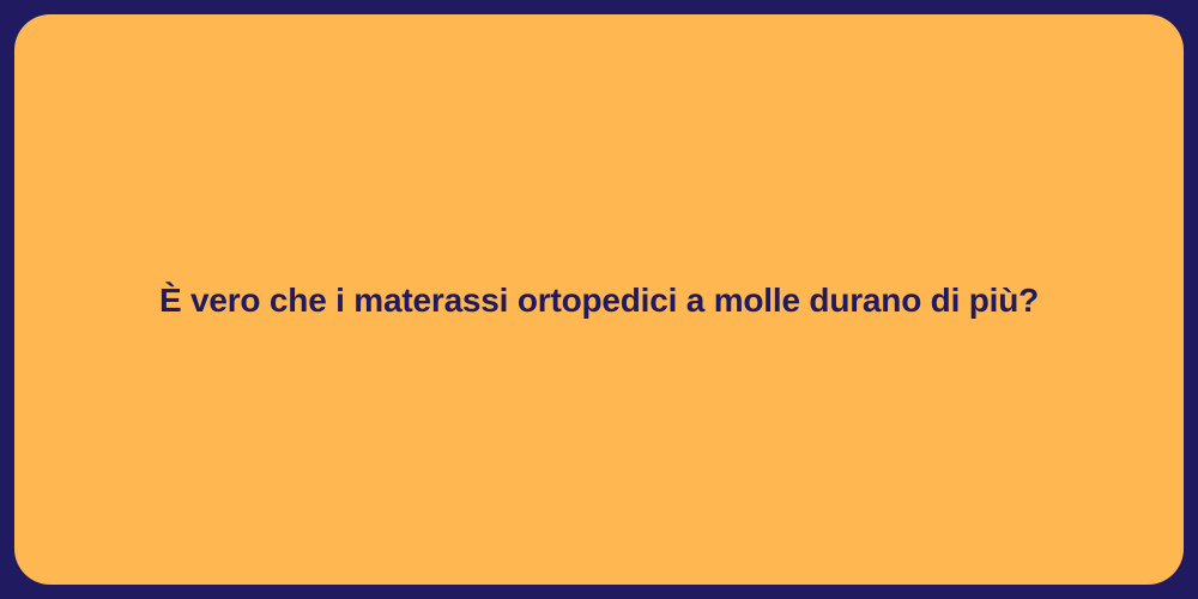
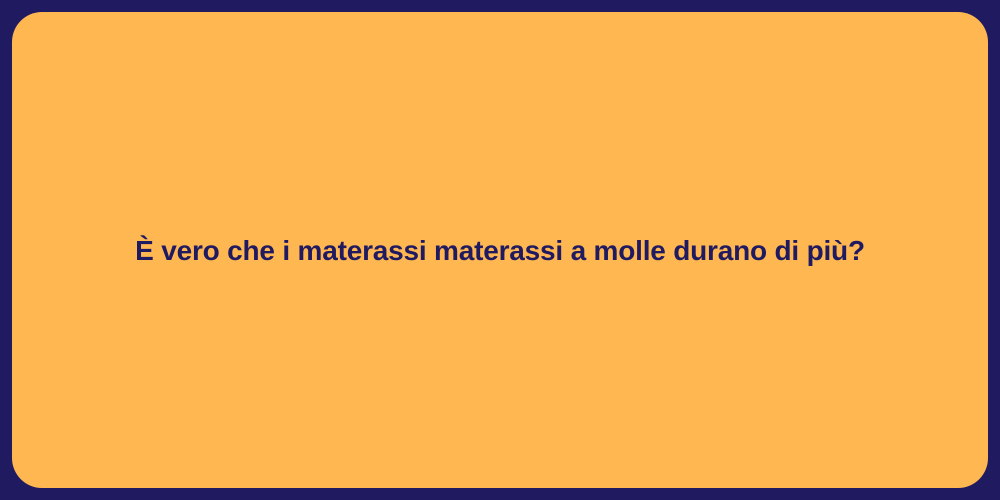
- È vero che i materassi ortopedici a molle durano di più?
+ È vero che i materassi materassi a molle durano di più?
